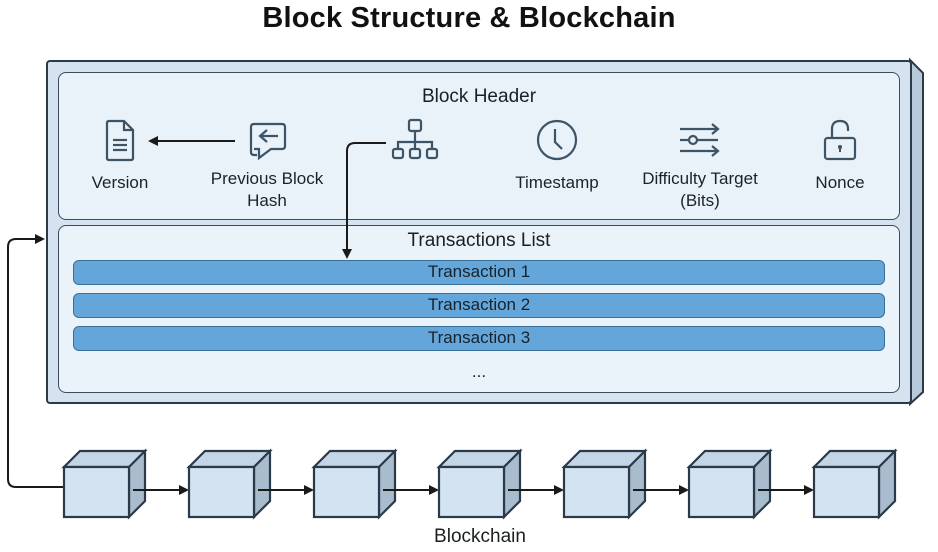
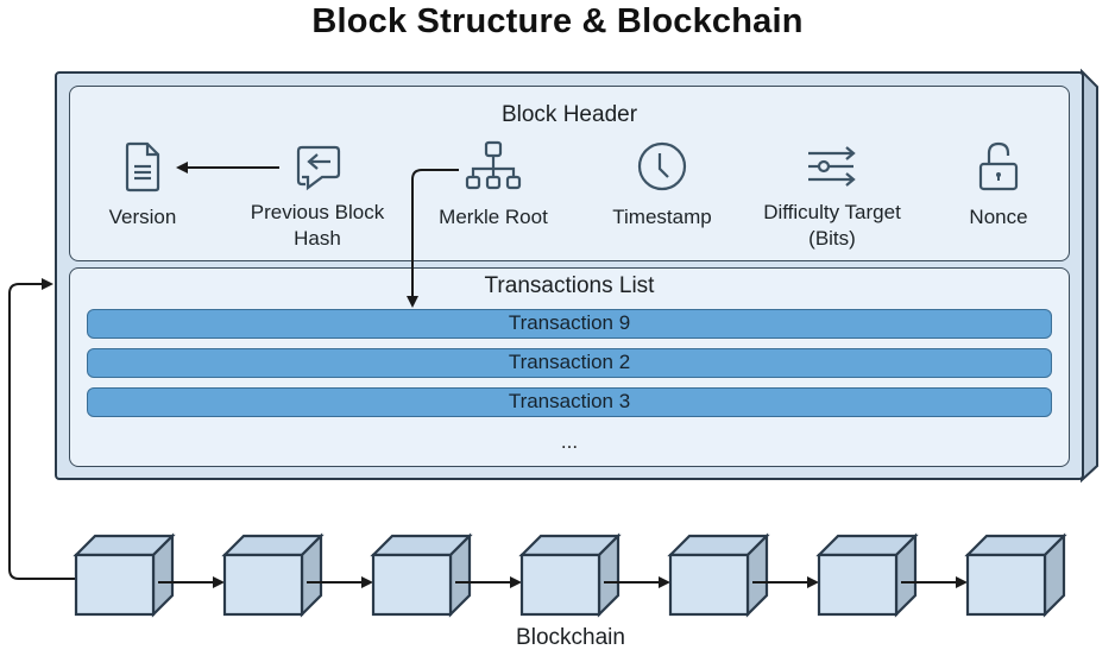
  Block Structure & Blockchain
  Block Header
  Version
  Previous Block
  Hash
+ Merkle Root
  Timestamp
  Difficulty Target
  (Bits)
  Nonce
  Transactions List
- Transaction 1
+ Transaction 9
  Transaction 2
  Transaction 3
  ...
  Blockchain
